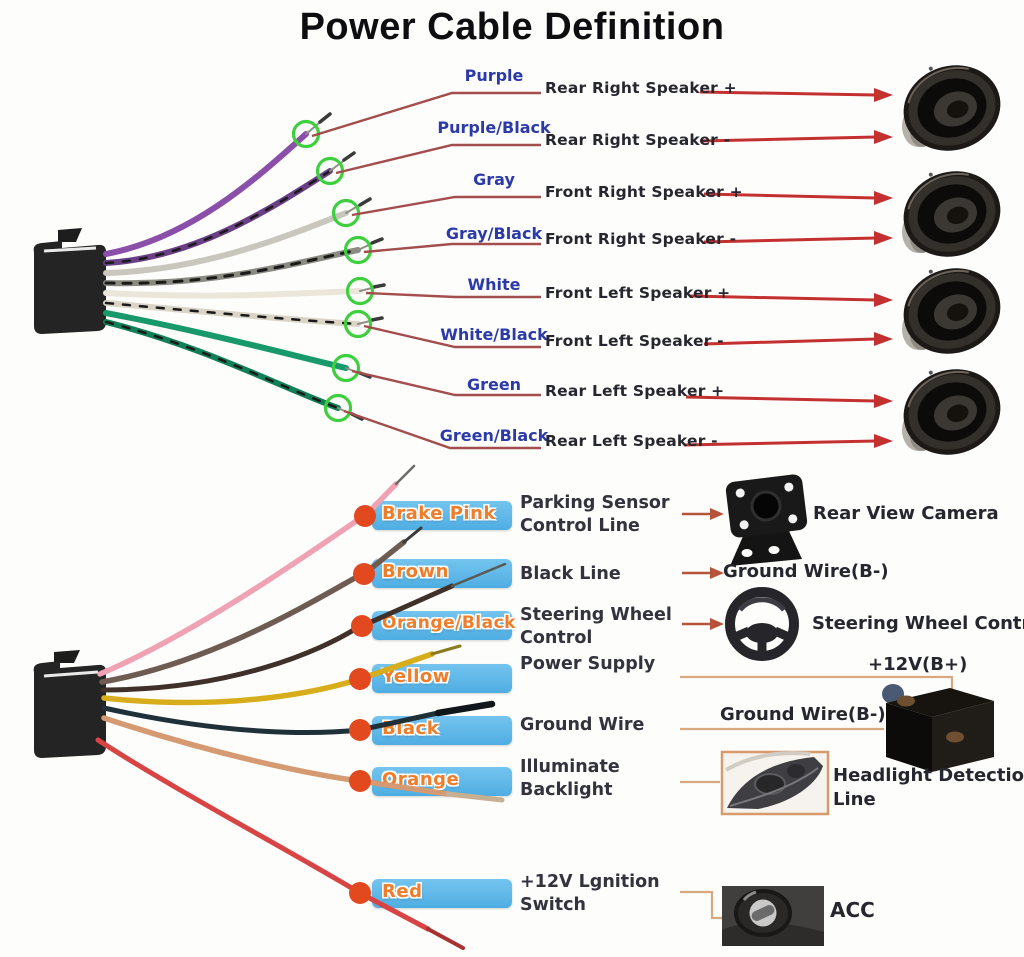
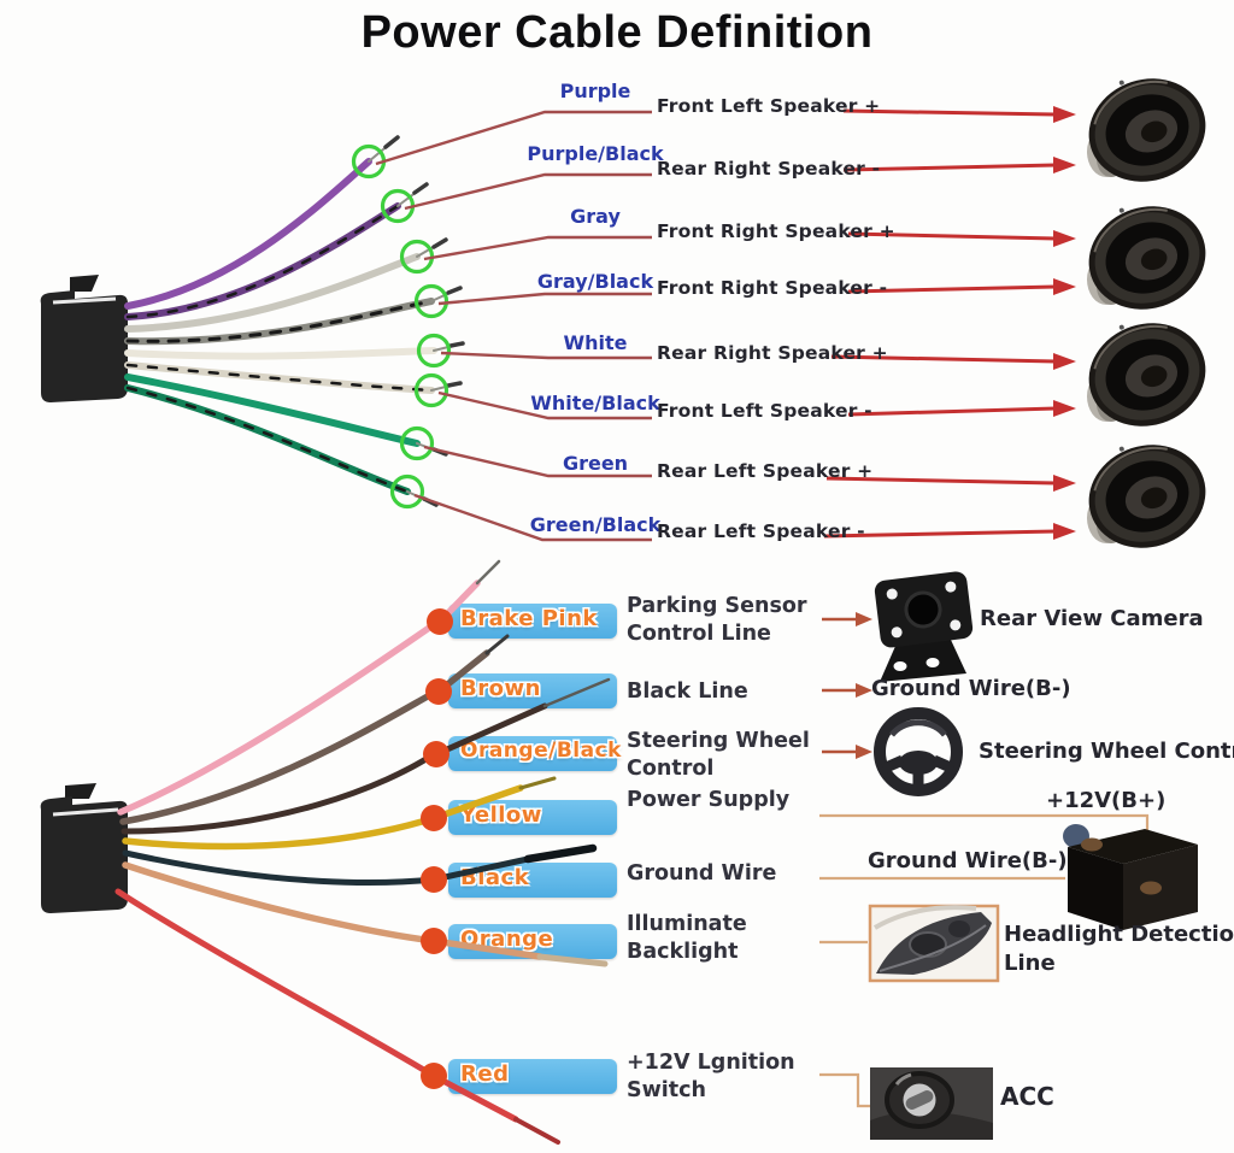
  Brake Pink
  Brown
  Orange/Black
  Yellow
  Black
  Orange
  Red
  Power Cable Definition
  Purple
  Purple/Black
  Gray
  Gray/Black
  White
  White/Black
  Green
  Green/Black
- Rear Right Speaker +
+ Front Left Speaker +
  Rear Right Speaker -
  Front Right Speaker +
  Front Right Speaker -
- Front Left Speaker +
+ Rear Right Speaker +
  Front Left Speaker -
  Rear Left Speaker +
  Rear Left Speaker -
  Parking Sensor
  Control Line
  Black Line
  Steering Wheel
  Control
  Power Supply
  Ground Wire
  Illuminate
  Backlight
  +12V Lgnition
  Switch
  Rear View Camera
  Ground Wire(B-)
  Steering Wheel Cont
  +12V(B+)
  Ground Wire(B-)
  Headlight Detectio
  Line
  ACC
